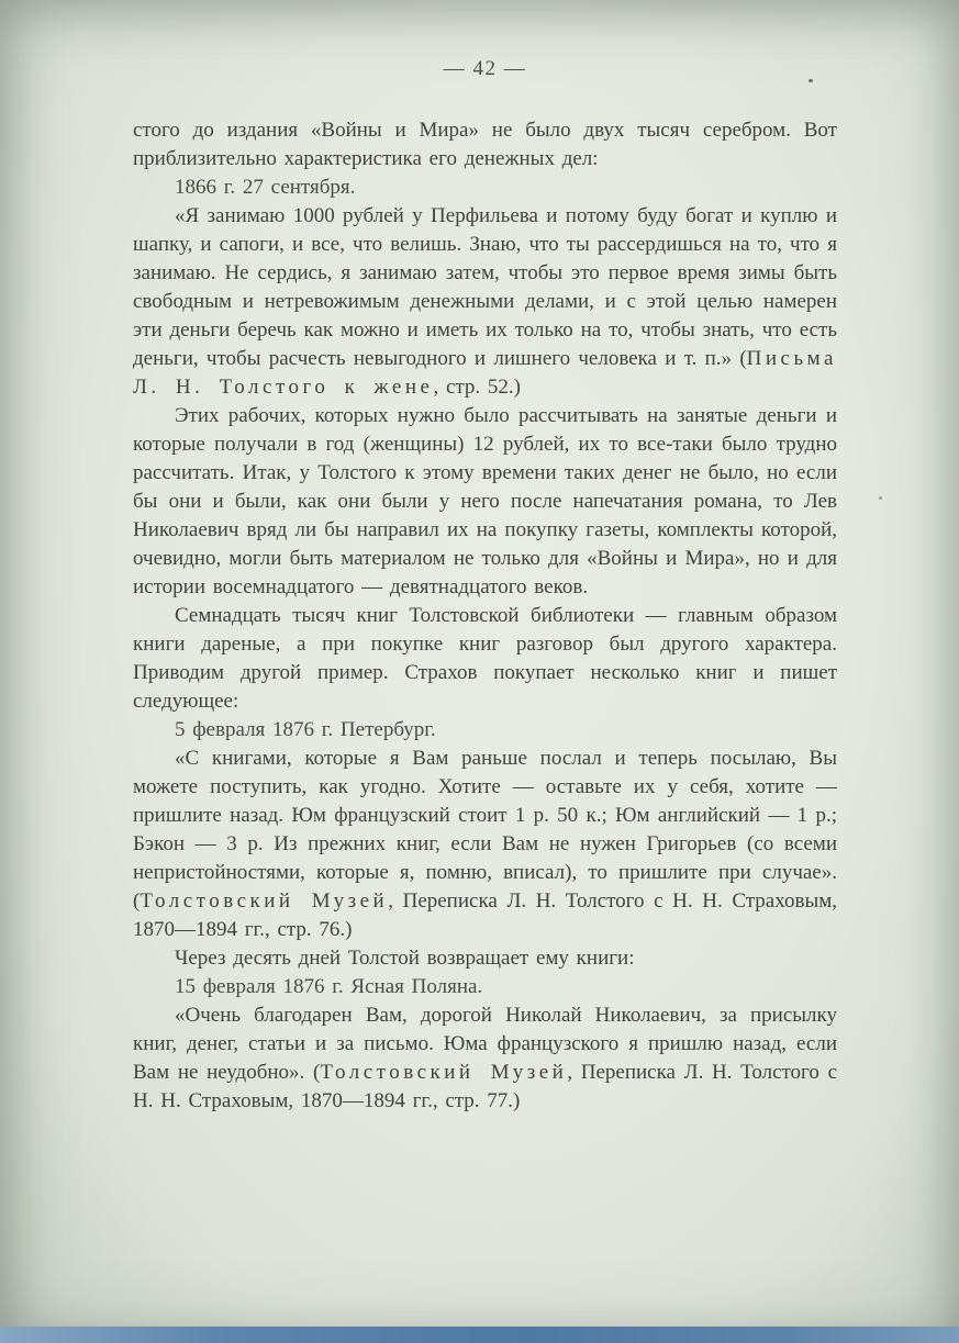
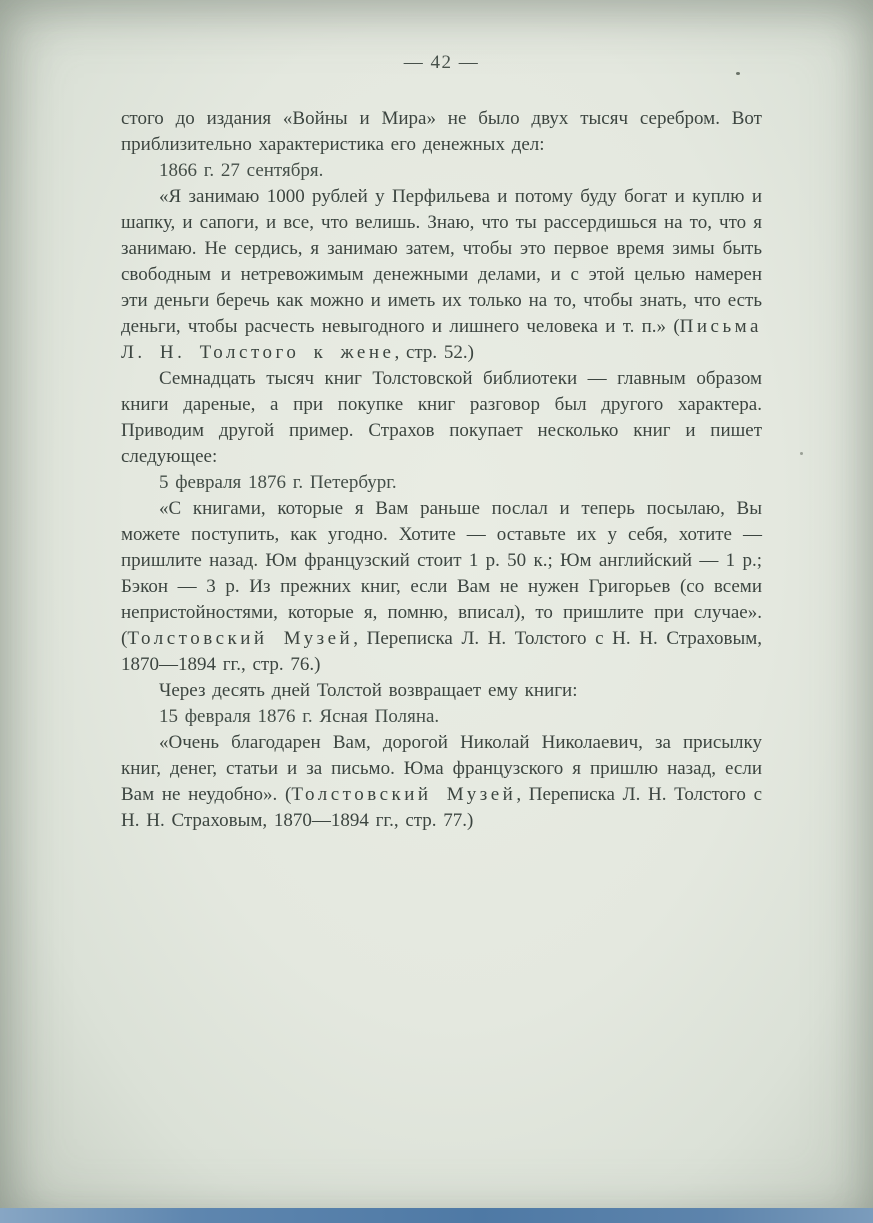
  — 42 —
  стого до издания «Войны и Мира» не было двух тысяч серебром. Вот приблизительно характеристика его денежных дел:
  1866 г. 27 сентября.
  «Я занимаю 1000 рублей у Перфильева и потому буду богат и куплю и шапку, и сапоги, и все, что велишь. Знаю, что ты рассердишься на то, что я занимаю. Не сердись, я занимаю затем, чтобы это первое время зимы быть свободным и нетревожимым денежными делами, и с этой целью намерен эти деньги беречь как можно и иметь их только на то, чтобы знать, что есть деньги, чтобы расчесть невыгодного и лишнего человека и т. п.» (Письма Л. Н. Толстого к жене, стр. 52.)
- Этих рабочих, которых нужно было рассчитывать на занятые деньги и которые получали в год (женщины) 12 рублей, их то все-таки было трудно рассчитать. Итак, у Толстого к этому времени таких денег не было, но если бы они и были, как они были у него после напечатания романа, то Лев Николаевич вряд ли бы направил их на покупку газеты, комплекты которой, очевидно, могли быть материалом не только для «Войны и Мира», но и для истории восемнадцатого — девятнадцатого веков.
  Семнадцать тысяч книг Толстовской библиотеки — главным образом книги дареные, а при покупке книг разговор был другого характера. Приводим другой пример. Страхов покупает несколько книг и пишет следующее:
  5 февраля 1876 г. Петербург.
  «С книгами, которые я Вам раньше послал и теперь посылаю, Вы можете поступить, как угодно. Хотите — оставьте их у себя, хотите — пришлите назад. Юм французский стоит 1 р. 50 к.; Юм английский — 1 р.; Бэкон — 3 р. Из прежних книг, если Вам не нужен Григорьев (со всеми непристойностями, которые я, помню, вписал), то пришлите при случае». (Толстовский Музей, Переписка Л. Н. Толстого с Н. Н. Страховым, 1870—1894 гг., стр. 76.)
  Через десять дней Толстой возвращает ему книги:
  15 февраля 1876 г. Ясная Поляна.
  «Очень благодарен Вам, дорогой Николай Николаевич, за присылку книг, денег, статьи и за письмо. Юма французского я пришлю назад, если Вам не неудобно». (Толстовский Музей, Переписка Л. Н. Толстого с Н. Н. Страховым, 1870—1894 гг., стр. 77.)
